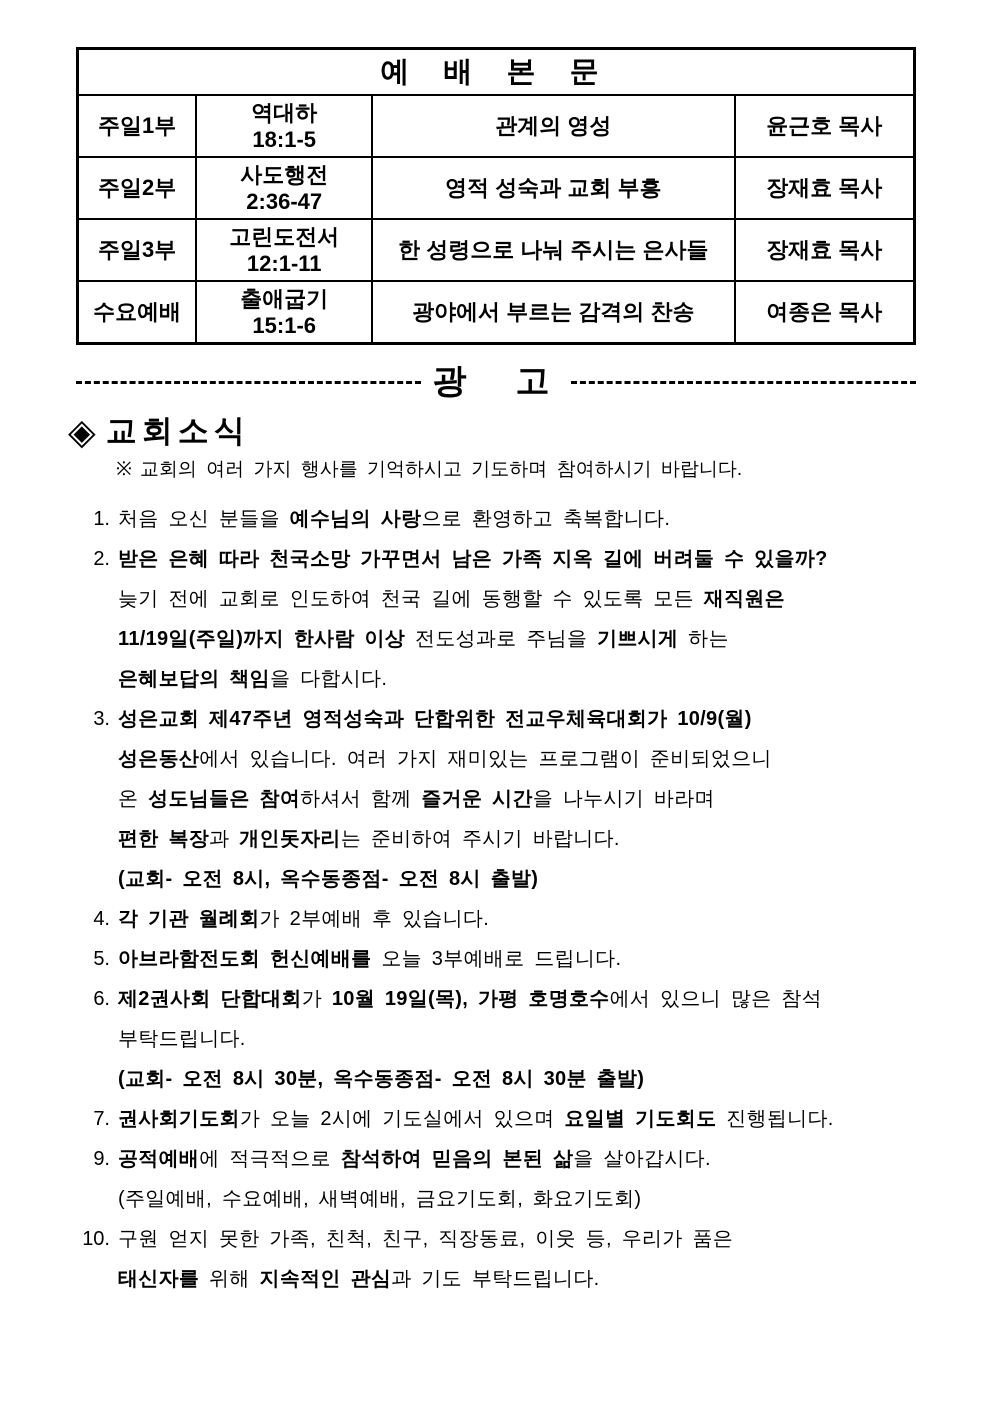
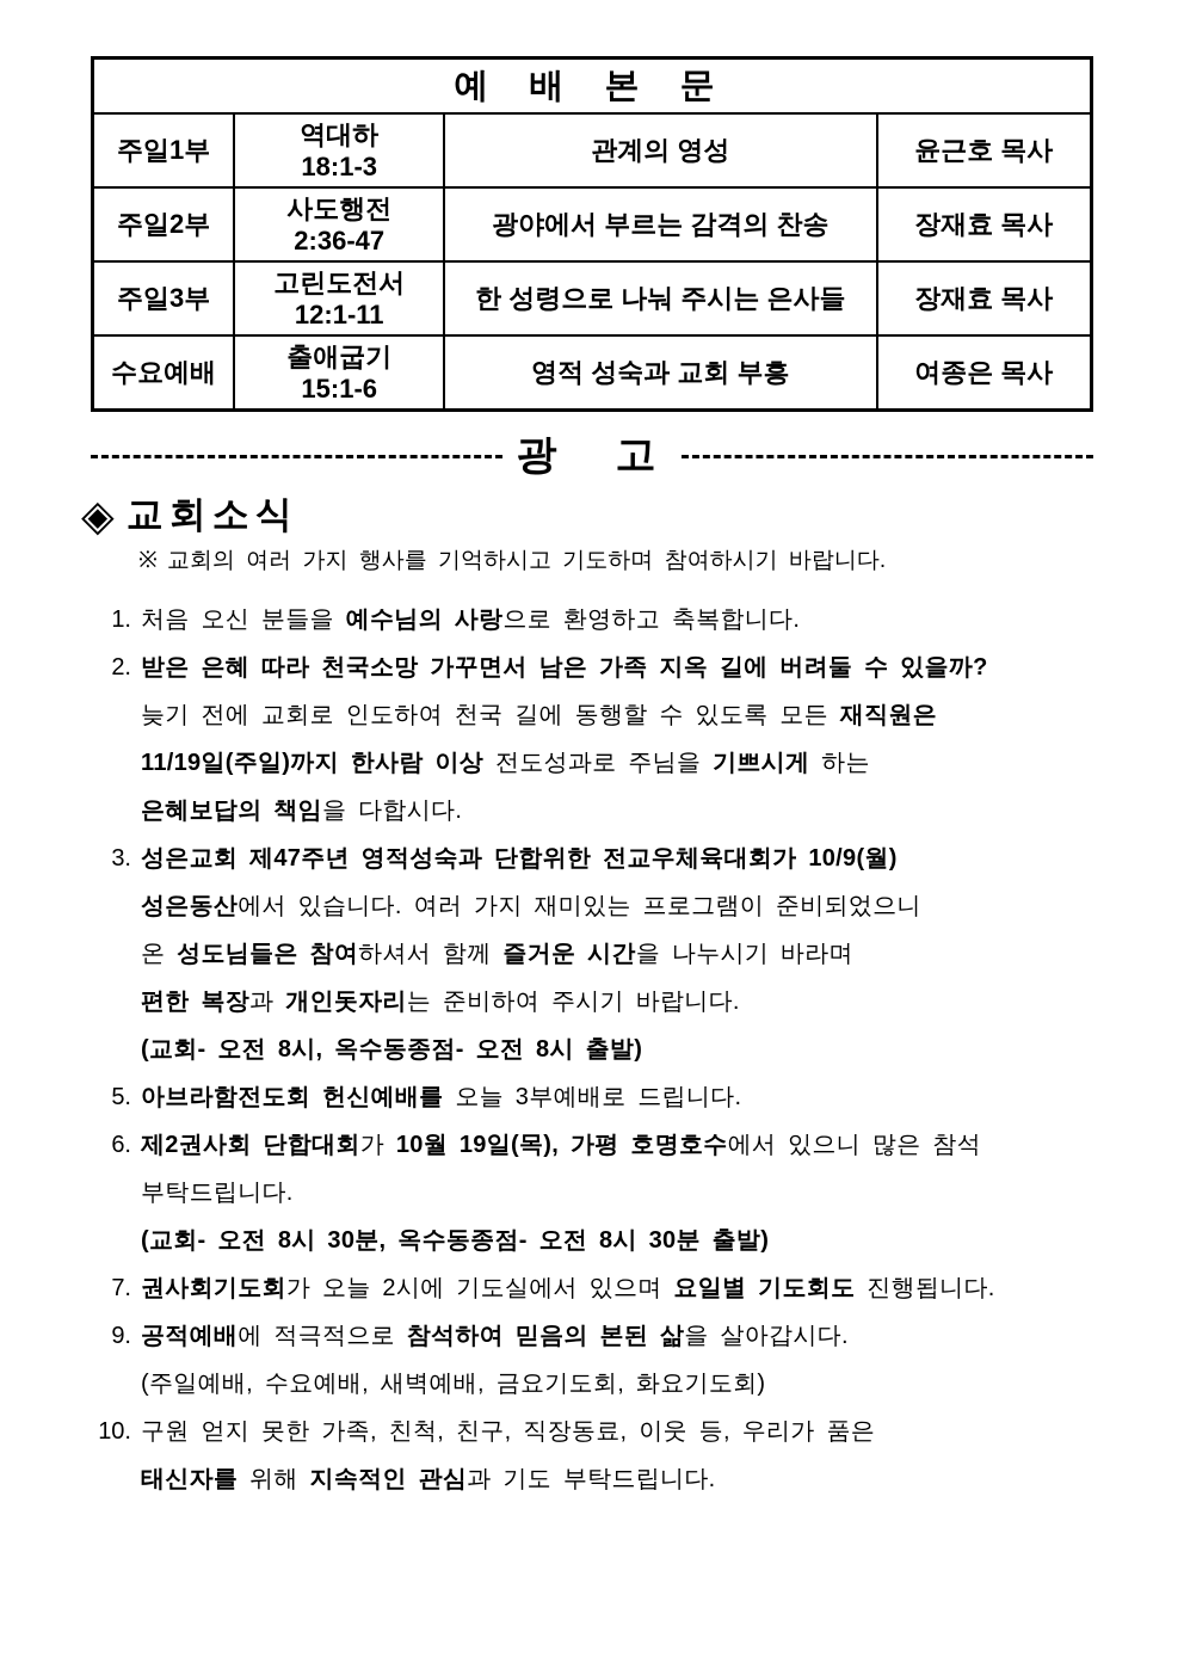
  예 배 본 문
- 주일1부	역대하 18:1-5	관계의 영성	윤근호 목사
+ 주일1부	역대하 18:1-3	관계의 영성	윤근호 목사
- 주일2부	사도행전 2:36-47	영적 성숙과 교회 부흥	장재효 목사
+ 주일2부	사도행전 2:36-47	광야에서 부르는 감격의 찬송	장재효 목사
  주일3부	고린도전서 12:1-11	한 성령으로 나눠 주시는 은사들	장재효 목사
- 수요예배	출애굽기 15:1-6	광야에서 부르는 감격의 찬송	여종은 목사
+ 수요예배	출애굽기 15:1-6	영적 성숙과 교회 부흥	여종은 목사
  광 고
  ◈
  교회소식
  ※ 교회의 여러 가지 행사를 기억하시고 기도하며 참여하시기 바랍니다.
  1.
  처음 오신 분들을 예수님의 사랑으로 환영하고 축복합니다.
  2.
  받은 은혜 따라 천국소망 가꾸면서 남은 가족 지옥 길에 버려둘 수 있을까?
  늦기 전에 교회로 인도하여 천국 길에 동행할 수 있도록 모든 재직원은
  11/19일(주일)까지 한사람 이상 전도성과로 주님을 기쁘시게 하는
  은혜보답의 책임을 다합시다.
  3.
  성은교회 제47주년 영적성숙과 단합위한 전교우체육대회가 10/9(월)
  성은동산에서 있습니다. 여러 가지 재미있는 프로그램이 준비되었으니
  온 성도님들은 참여하셔서 함께 즐거운 시간을 나누시기 바라며
  편한 복장과 개인돗자리는 준비하여 주시기 바랍니다.
  (교회- 오전 8시, 옥수동종점- 오전 8시 출발)
- 4.
- 각 기관 월례회가 2부예배 후 있습니다.
  5.
  아브라함전도회 헌신예배를 오늘 3부예배로 드립니다.
  6.
  제2권사회 단합대회가 10월 19일(목), 가평 호명호수에서 있으니 많은 참석
  부탁드립니다.
  (교회- 오전 8시 30분, 옥수동종점- 오전 8시 30분 출발)
  7.
  권사회기도회가 오늘 2시에 기도실에서 있으며 요일별 기도회도 진행됩니다.
  9.
  공적예배에 적극적으로 참석하여 믿음의 본된 삶을 살아갑시다.
  (주일예배, 수요예배, 새벽예배, 금요기도회, 화요기도회)
  10.
  구원 얻지 못한 가족, 친척, 친구, 직장동료, 이웃 등, 우리가 품은
  태신자를 위해 지속적인 관심과 기도 부탁드립니다.
